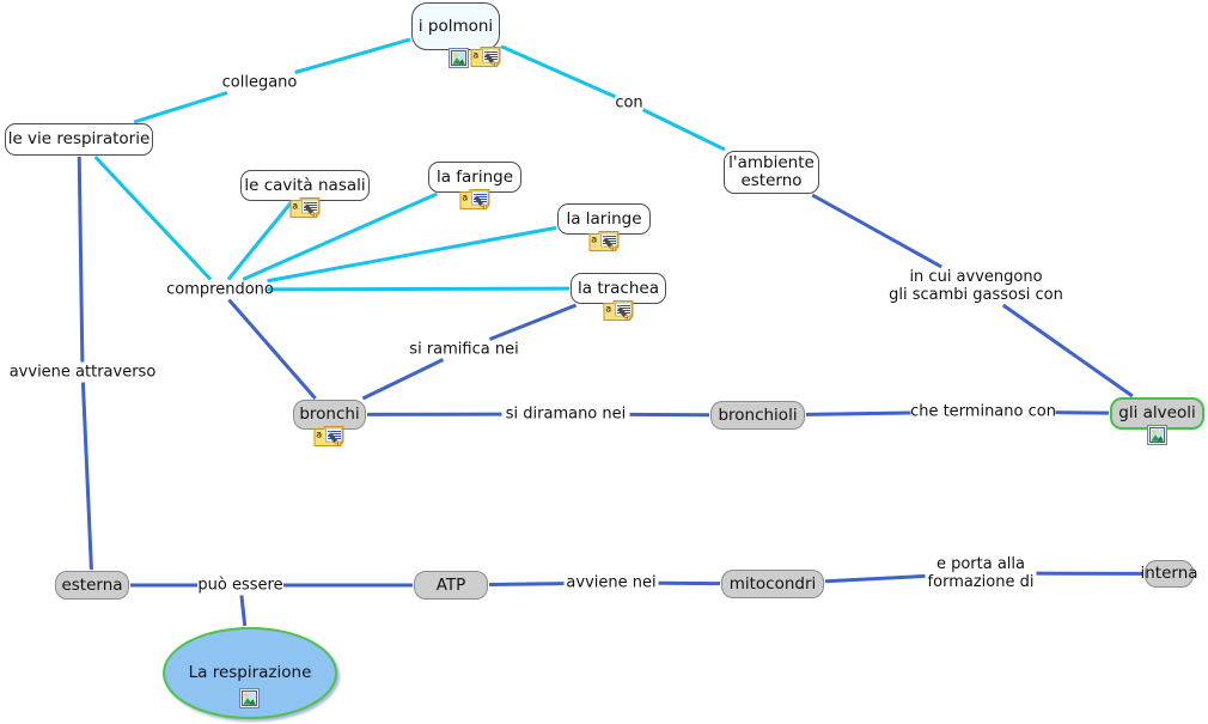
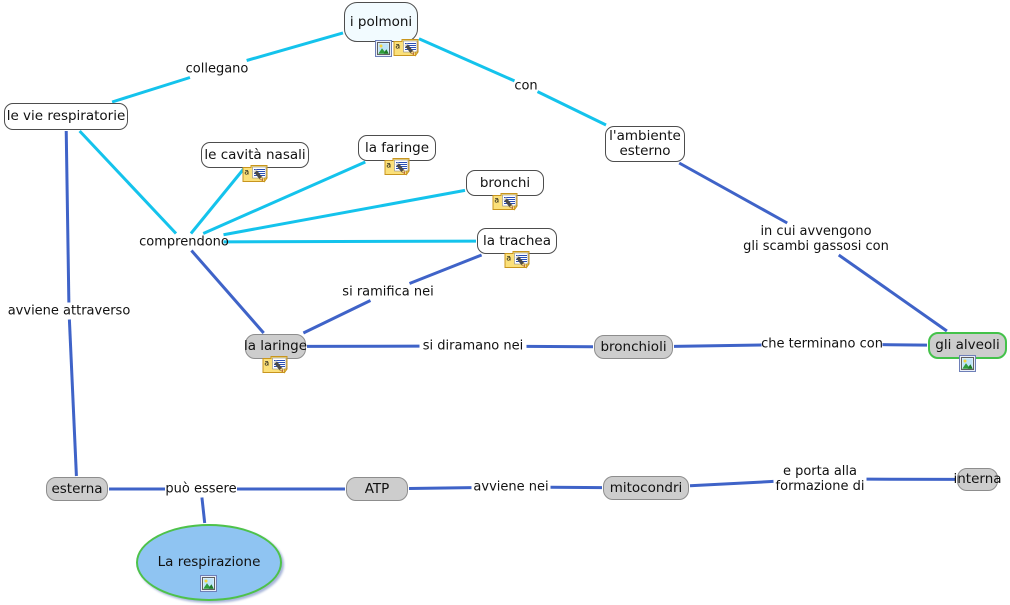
  i polmoni
  a
  le vie respiratorie
  le cavità nasali
  a
  la faringe
  a
- la laringe
+ bronchi
  a
  la trachea
  a
  l'ambiente
  esterno
- bronchi
+ la laringe
  a
  bronchioli
  gli alveoli
  esterna
  ATP
  mitocondri
  interna
  La respirazione
  collegano
  con
  comprendono
  in cui avvengono
  gli scambi gassosi con
  si ramifica nei
  si diramano nei
  che terminano con
  avviene attraverso
  può essere
  avviene nei
  e porta alla
  formazione di
